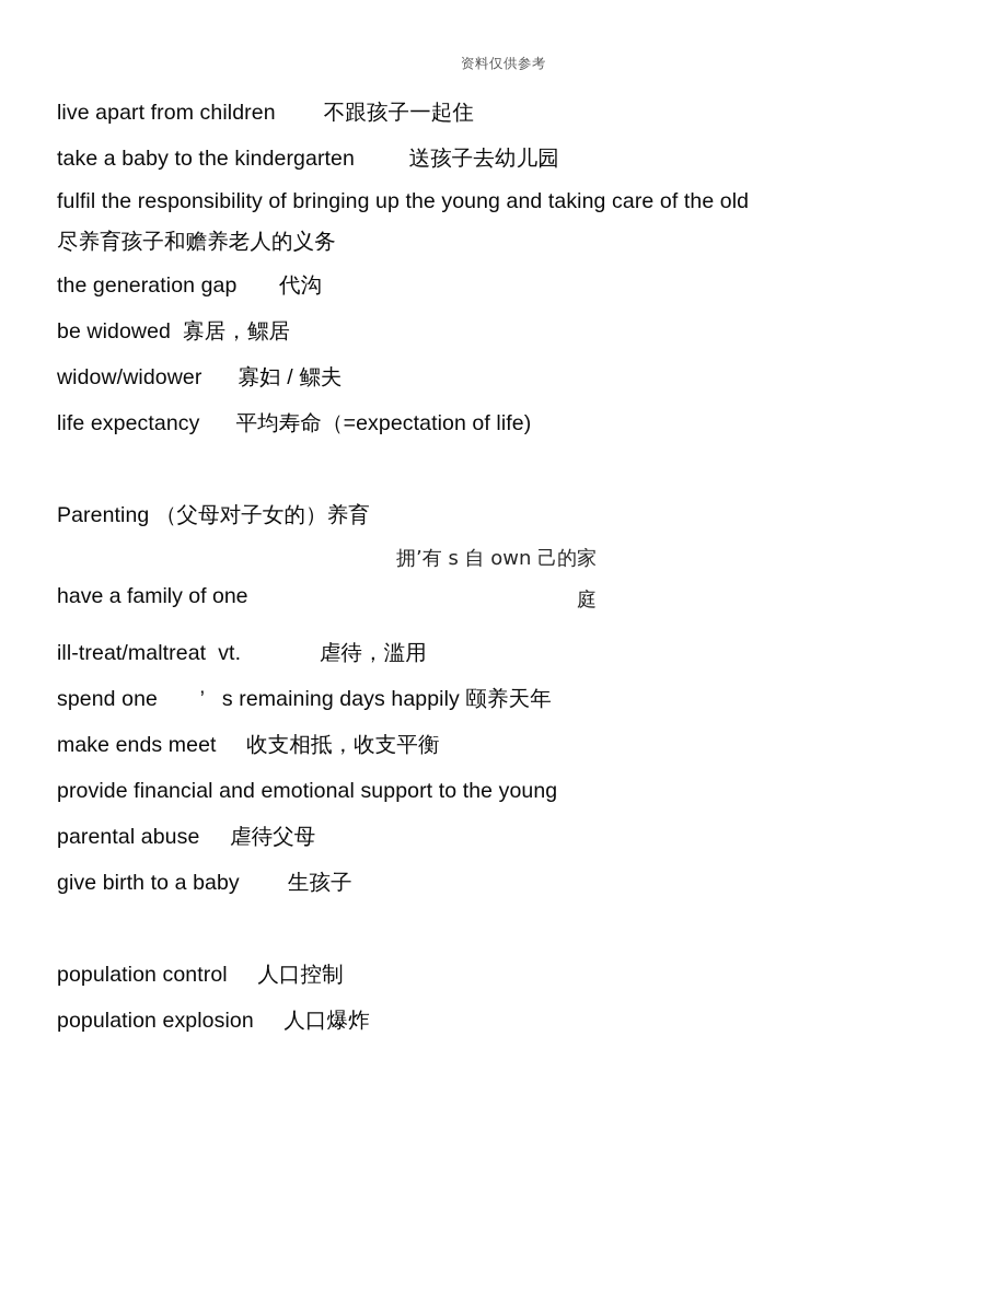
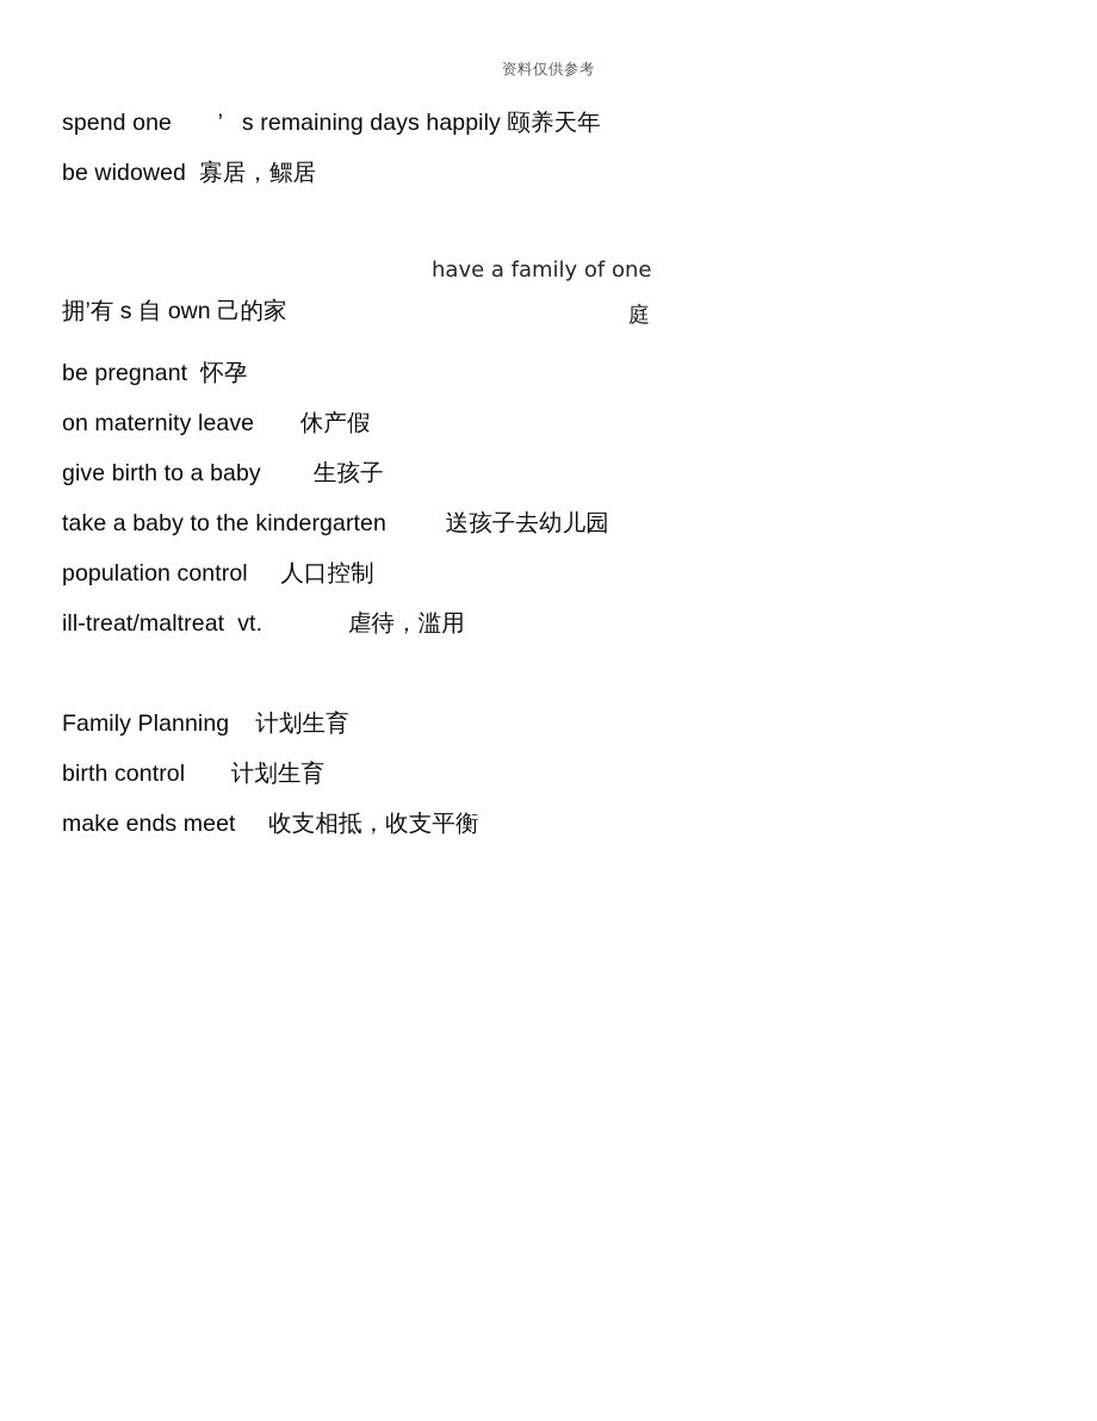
  资料仅供参考
- live apart from children 不跟孩子一起住
- take a baby to the kindergarten 送孩子去幼儿园
+ spend one ’ s remaining days happily 颐养天年
- fulfil the responsibility of bringing up the young and taking care of the old 尽养育孩子和赡养老人的义务
- the generation gap 代沟
  be widowed 寡居，鳏居
- widow/widower 寡妇 / 鳏夫
- life expectancy 平均寿命（=expectation of life)
- Parenting （父母对子女的）养育
- 拥’有 s 自 own 己的家
+ have a family of one
  庭
- have a family of one
+ 拥’有 s 自 own 己的家
+ be pregnant 怀孕
+ on maternity leave 休产假
- ill-treat/maltreat vt. 虐待，滥用
+ give birth to a baby 生孩子
- spend one ’ s remaining days happily 颐养天年
+ take a baby to the kindergarten 送孩子去幼儿园
- make ends meet 收支相抵，收支平衡
+ population control 人口控制
- provide financial and emotional support to the young
- parental abuse 虐待父母
- give birth to a baby 生孩子
+ ill-treat/maltreat vt. 虐待，滥用
+ Family Planning 计划生育
+ birth control 计划生育
- population control 人口控制
+ make ends meet 收支相抵，收支平衡
- population explosion 人口爆炸
